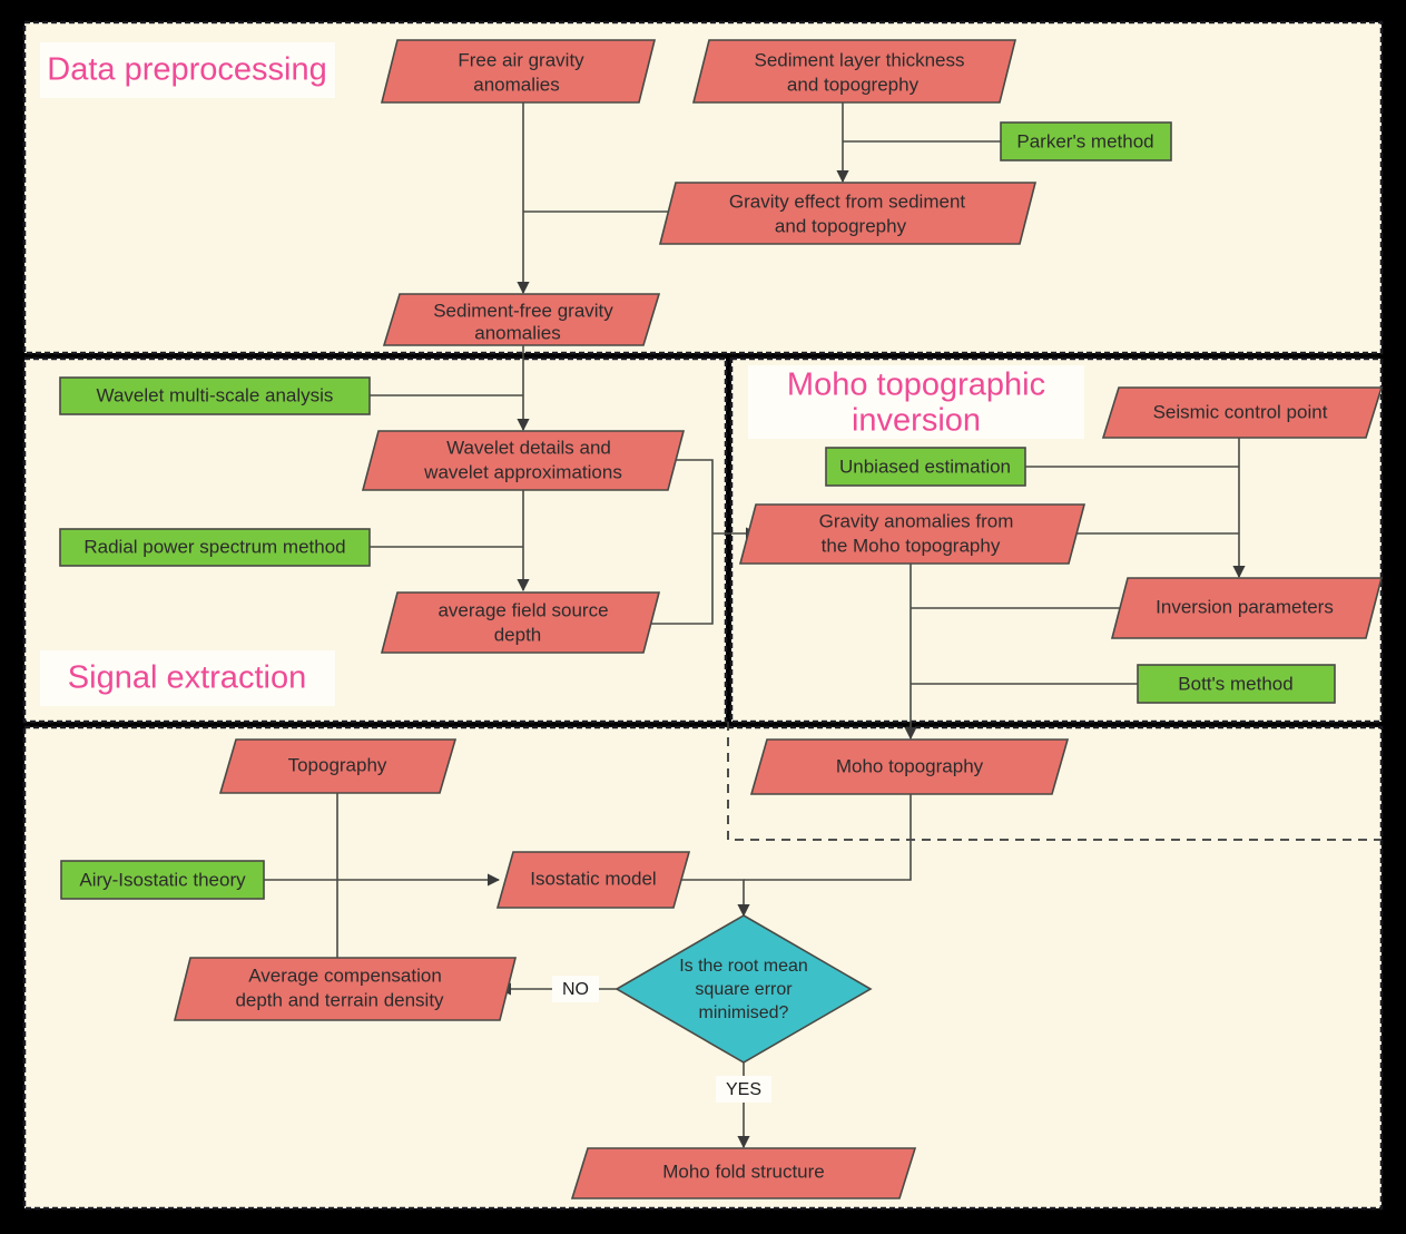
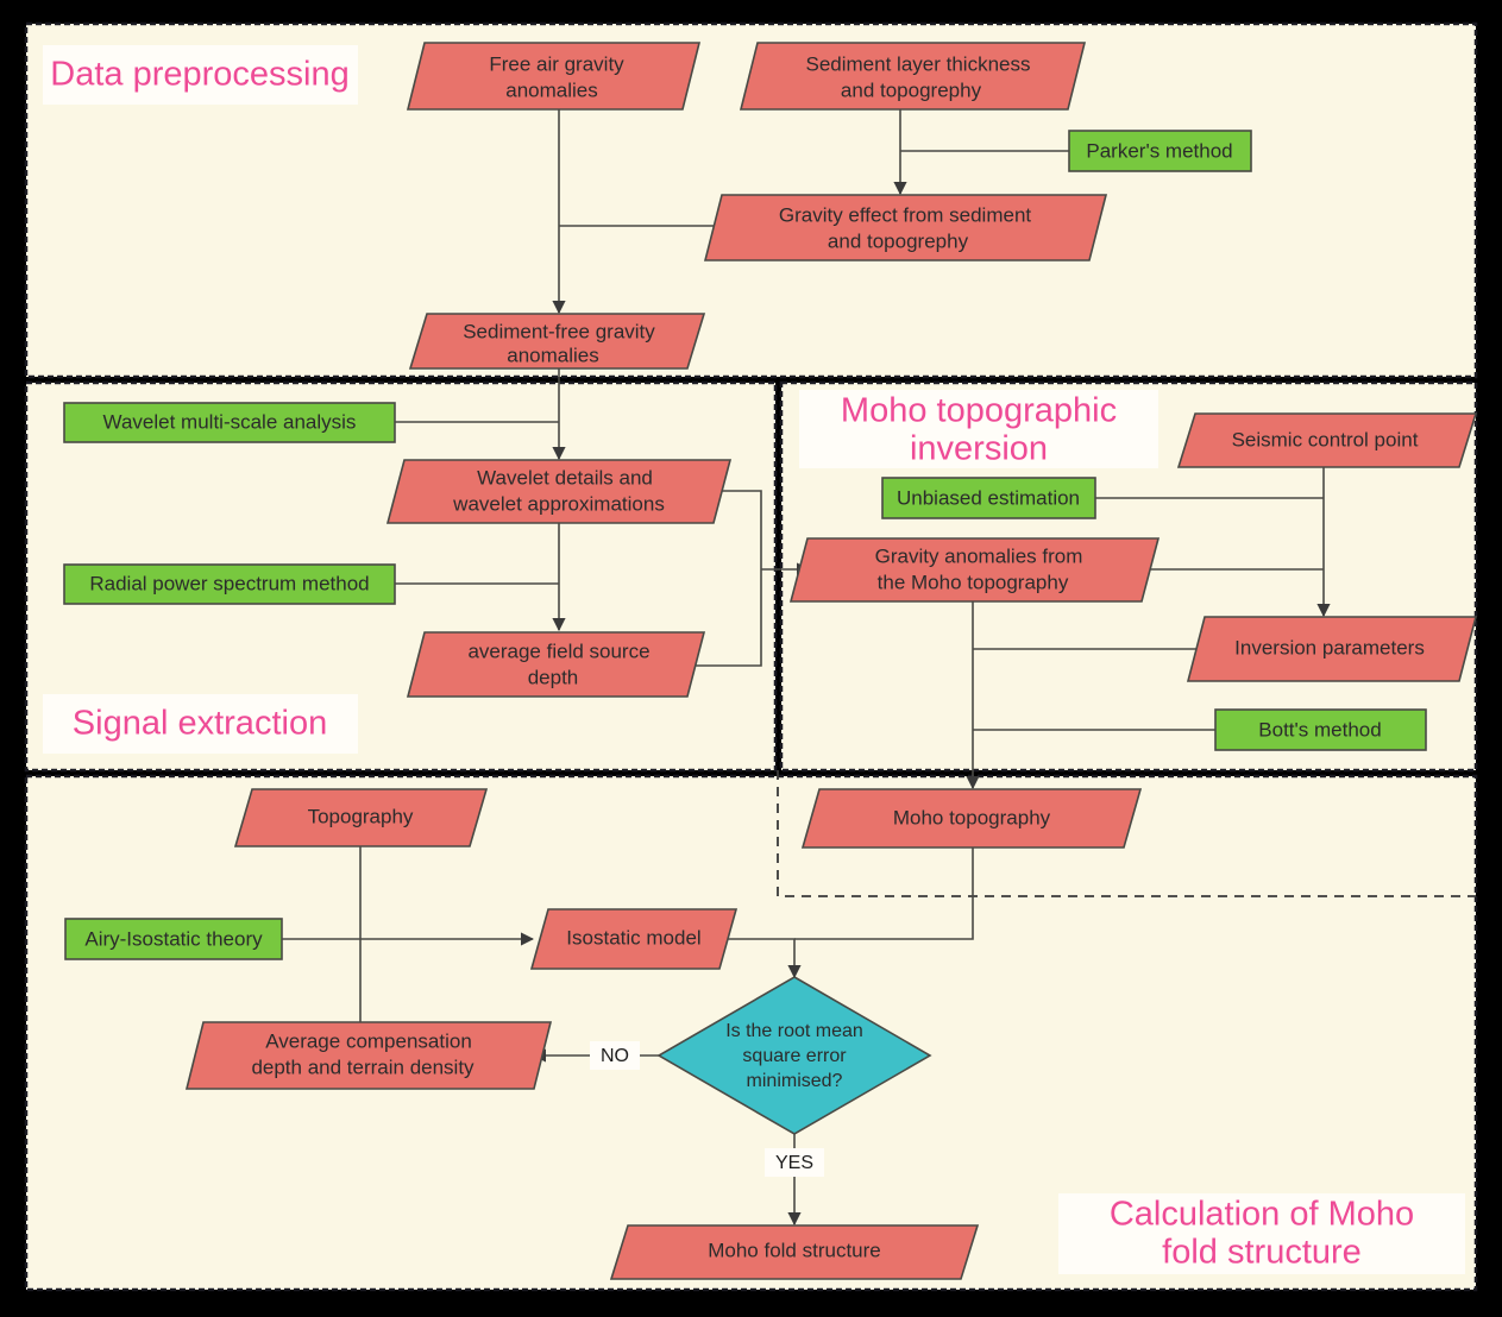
  Free air gravity
  anomalies
  Sediment layer thickness
  and topogrephy
  Parker's method
  Gravity effect from sediment
  and topogrephy
  Sediment-free gravity
  anomalies
  Wavelet multi-scale analysis
  Wavelet details and
  wavelet approximations
  Radial power spectrum method
  average field source
  depth
  Seismic control point
  Unbiased estimation
  Gravity anomalies from
  the Moho topography
  Inversion parameters
  Bott's method
  Moho topography
  Topography
  Airy-Isostatic theory
  Isostatic model
  Average compensation
  depth and terrain density
  Is the root mean
  square error
  minimised?
  Moho fold structure
  NO
  YES
  Data preprocessing
  Signal extraction
  Moho topographic
  inversion
+ Calculation of Moho
+ fold structure
